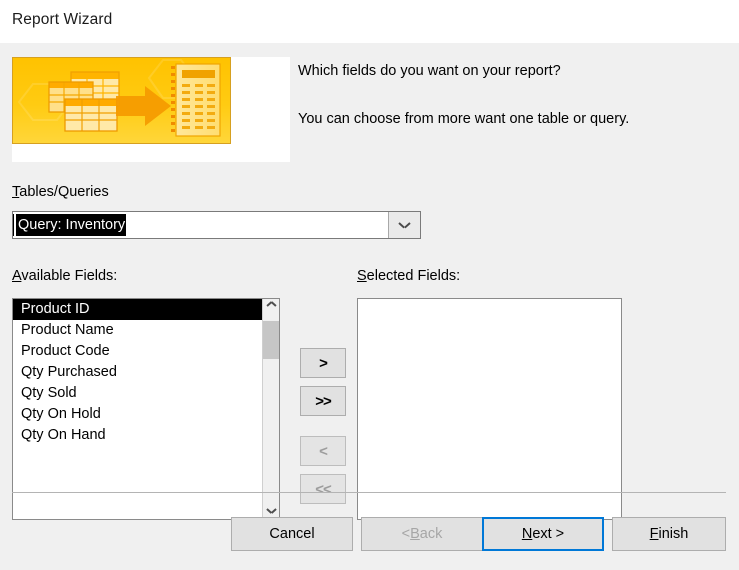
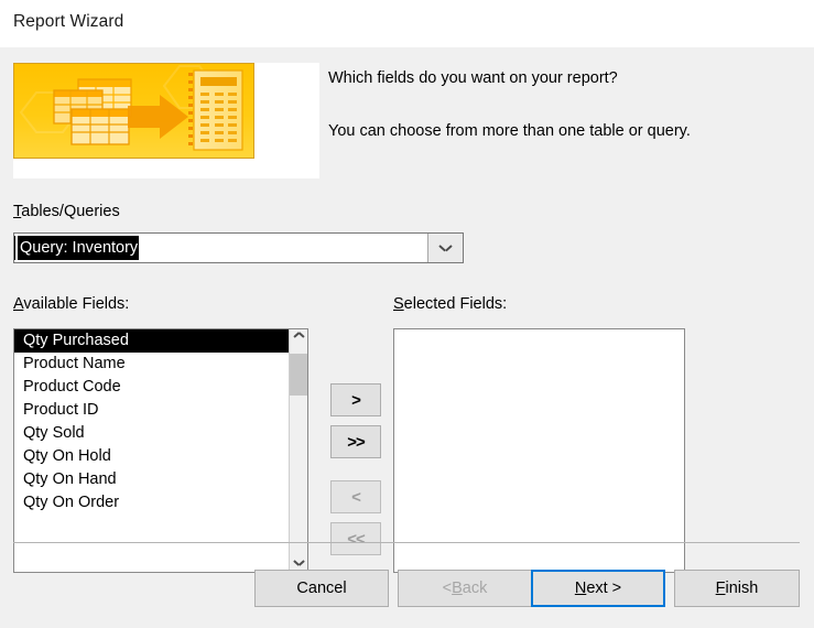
  Report Wizard
  Which fields do you want on your report?
- You can choose from more want one table or query.
+ You can choose from more than one table or query.
  Tables/Queries
  Query: Inventory
  Available Fields:
  Selected Fields:
- Product ID
+ Qty Purchased
  Product Name
  Product Code
- Qty Purchased
+ Product ID
  Qty Sold
  Qty On Hold
  Qty On Hand
+ Qty On Order
  >
  >>
  <
  <<
  Cancel
  <
  B
  ack
  N
  ext >
  F
  inish
